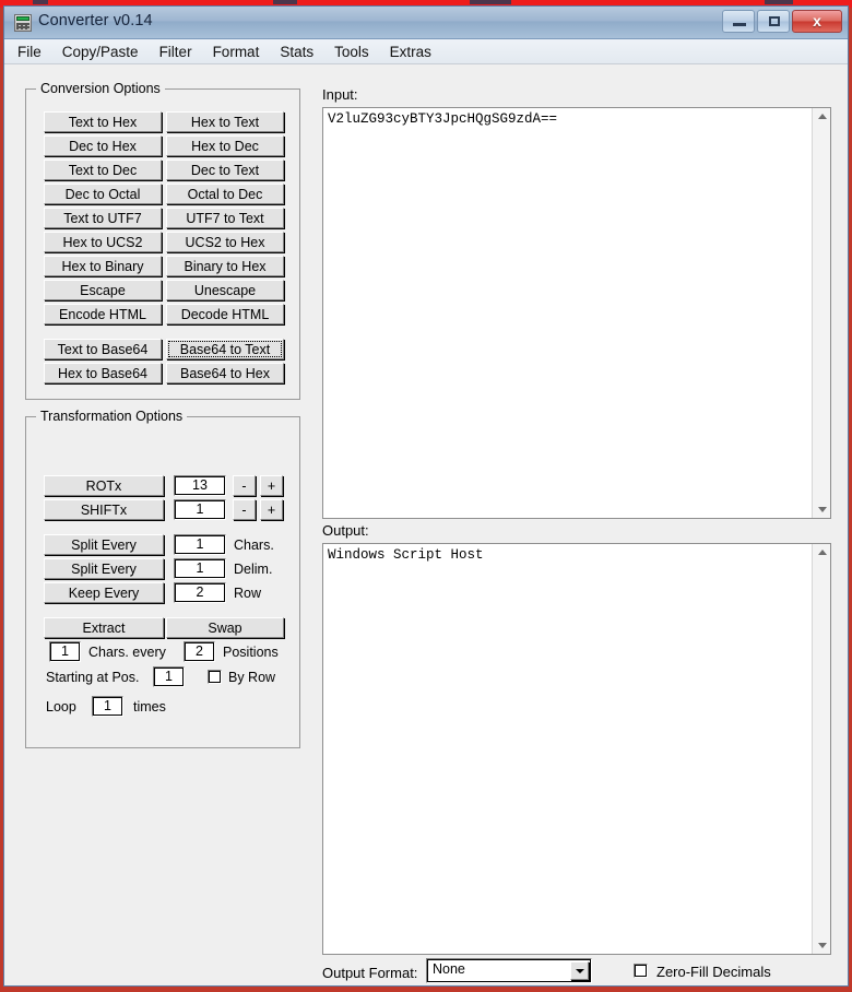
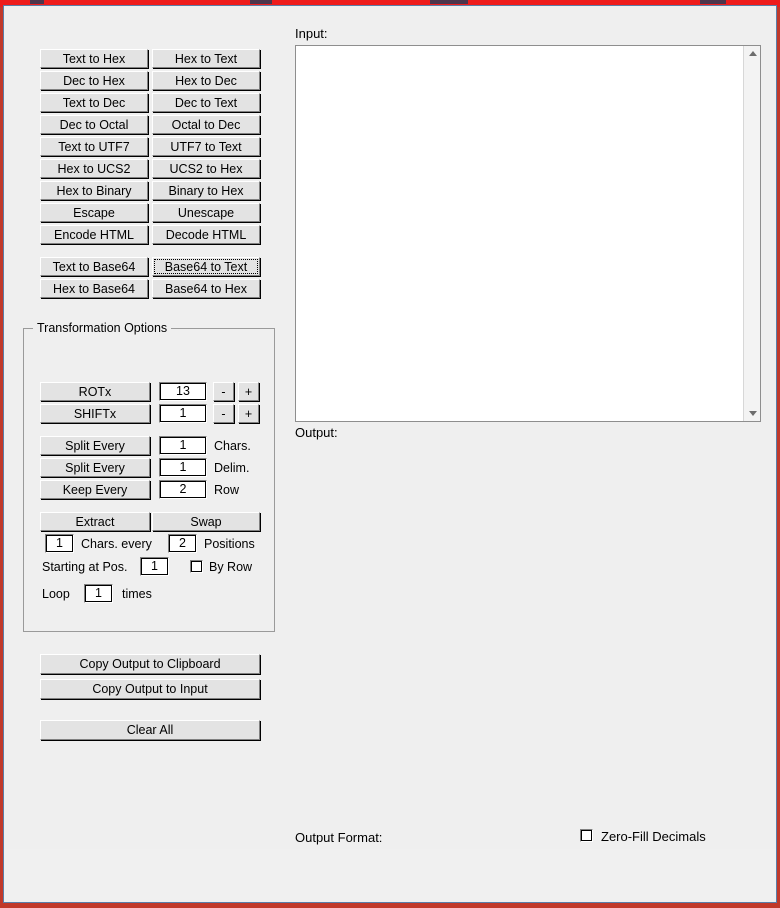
- Converter v0.14
- x
- File
- Copy/Paste
- Filter
- Format
- Stats
- Tools
- Extras
- Conversion Options
  Text to Hex
  Hex to Text
  Dec to Hex
  Hex to Dec
  Text to Dec
  Dec to Text
  Dec to Octal
  Octal to Dec
  Text to UTF7
  UTF7 to Text
  Hex to UCS2
  UCS2 to Hex
  Hex to Binary
  Binary to Hex
  Escape
  Unescape
  Encode HTML
  Decode HTML
  Text to Base64
  Base64 to Text
  Hex to Base64
  Base64 to Hex
  Transformation Options
  ROTx
  13
  -
  +
  SHIFTx
  1
  -
  +
  Split Every
  1
  Chars.
  Split Every
  1
  Delim.
  Keep Every
  2
  Row
  Extract
  Swap
  1
  Chars. every
  2
  Positions
  Starting at Pos.
  1
  By Row
  Loop
  1
  times
+ Copy Output to Clipboard
+ Copy Output to Input
+ Clear All
  Input:
- V2luZG93cyBTY3JpcHQgSG9zdA==
  Output:
- Windows Script Host
  Output Format:
- None
  Zero-Fill Decimals
